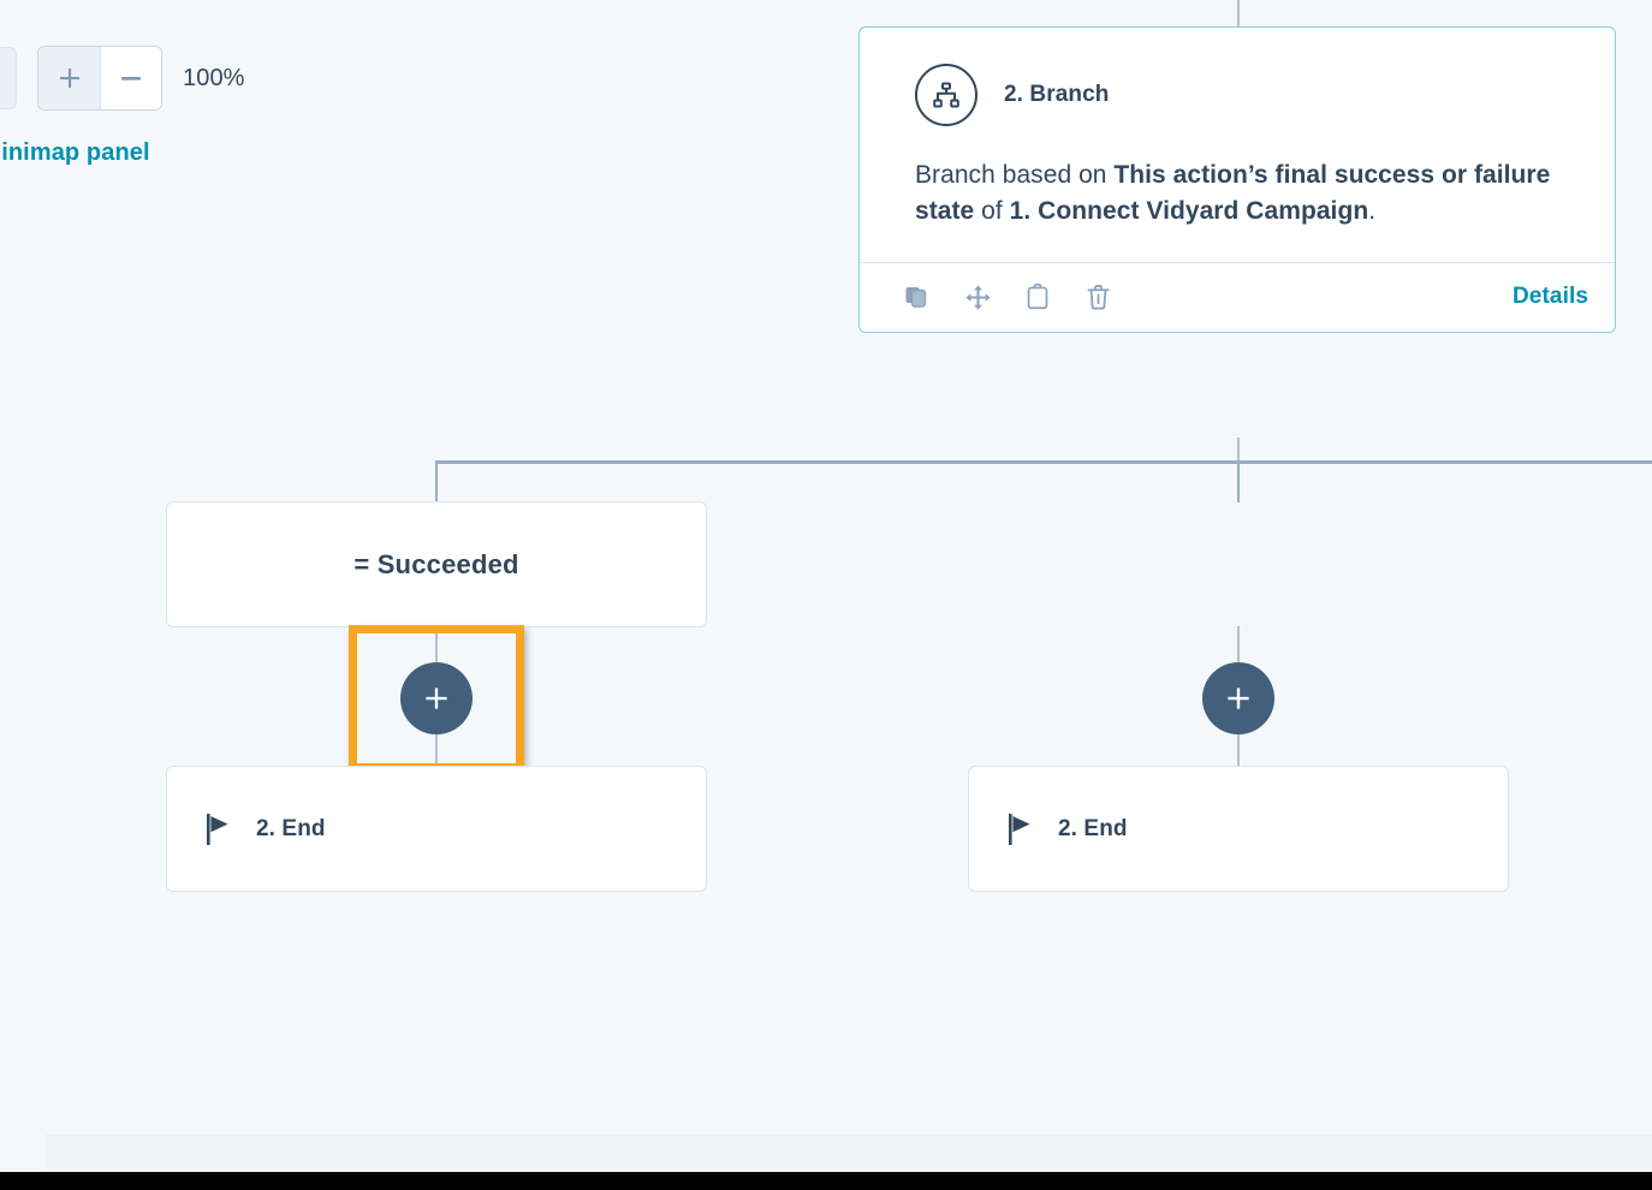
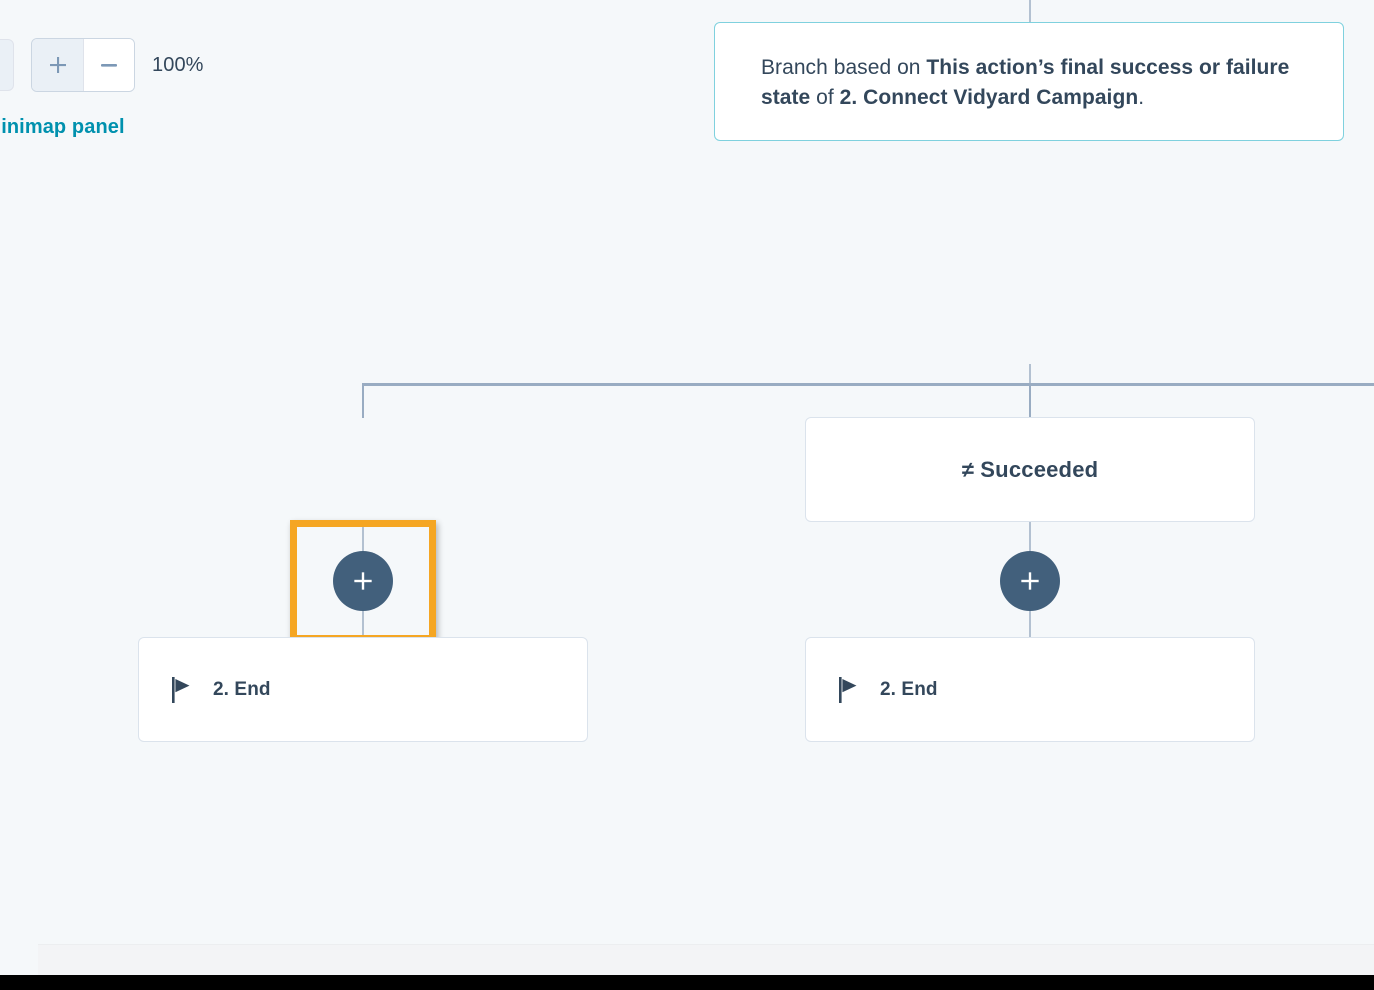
  100%
  inimap panel
- 2. Branch
- Branch based on This action’s final success or failure state of 1. Connect Vidyard Campaign.
+ Branch based on This action’s final success or failure state of 2. Connect Vidyard Campaign.
- Details
- = Succeeded
  2. End
+ ≠ Succeeded
  2. End
